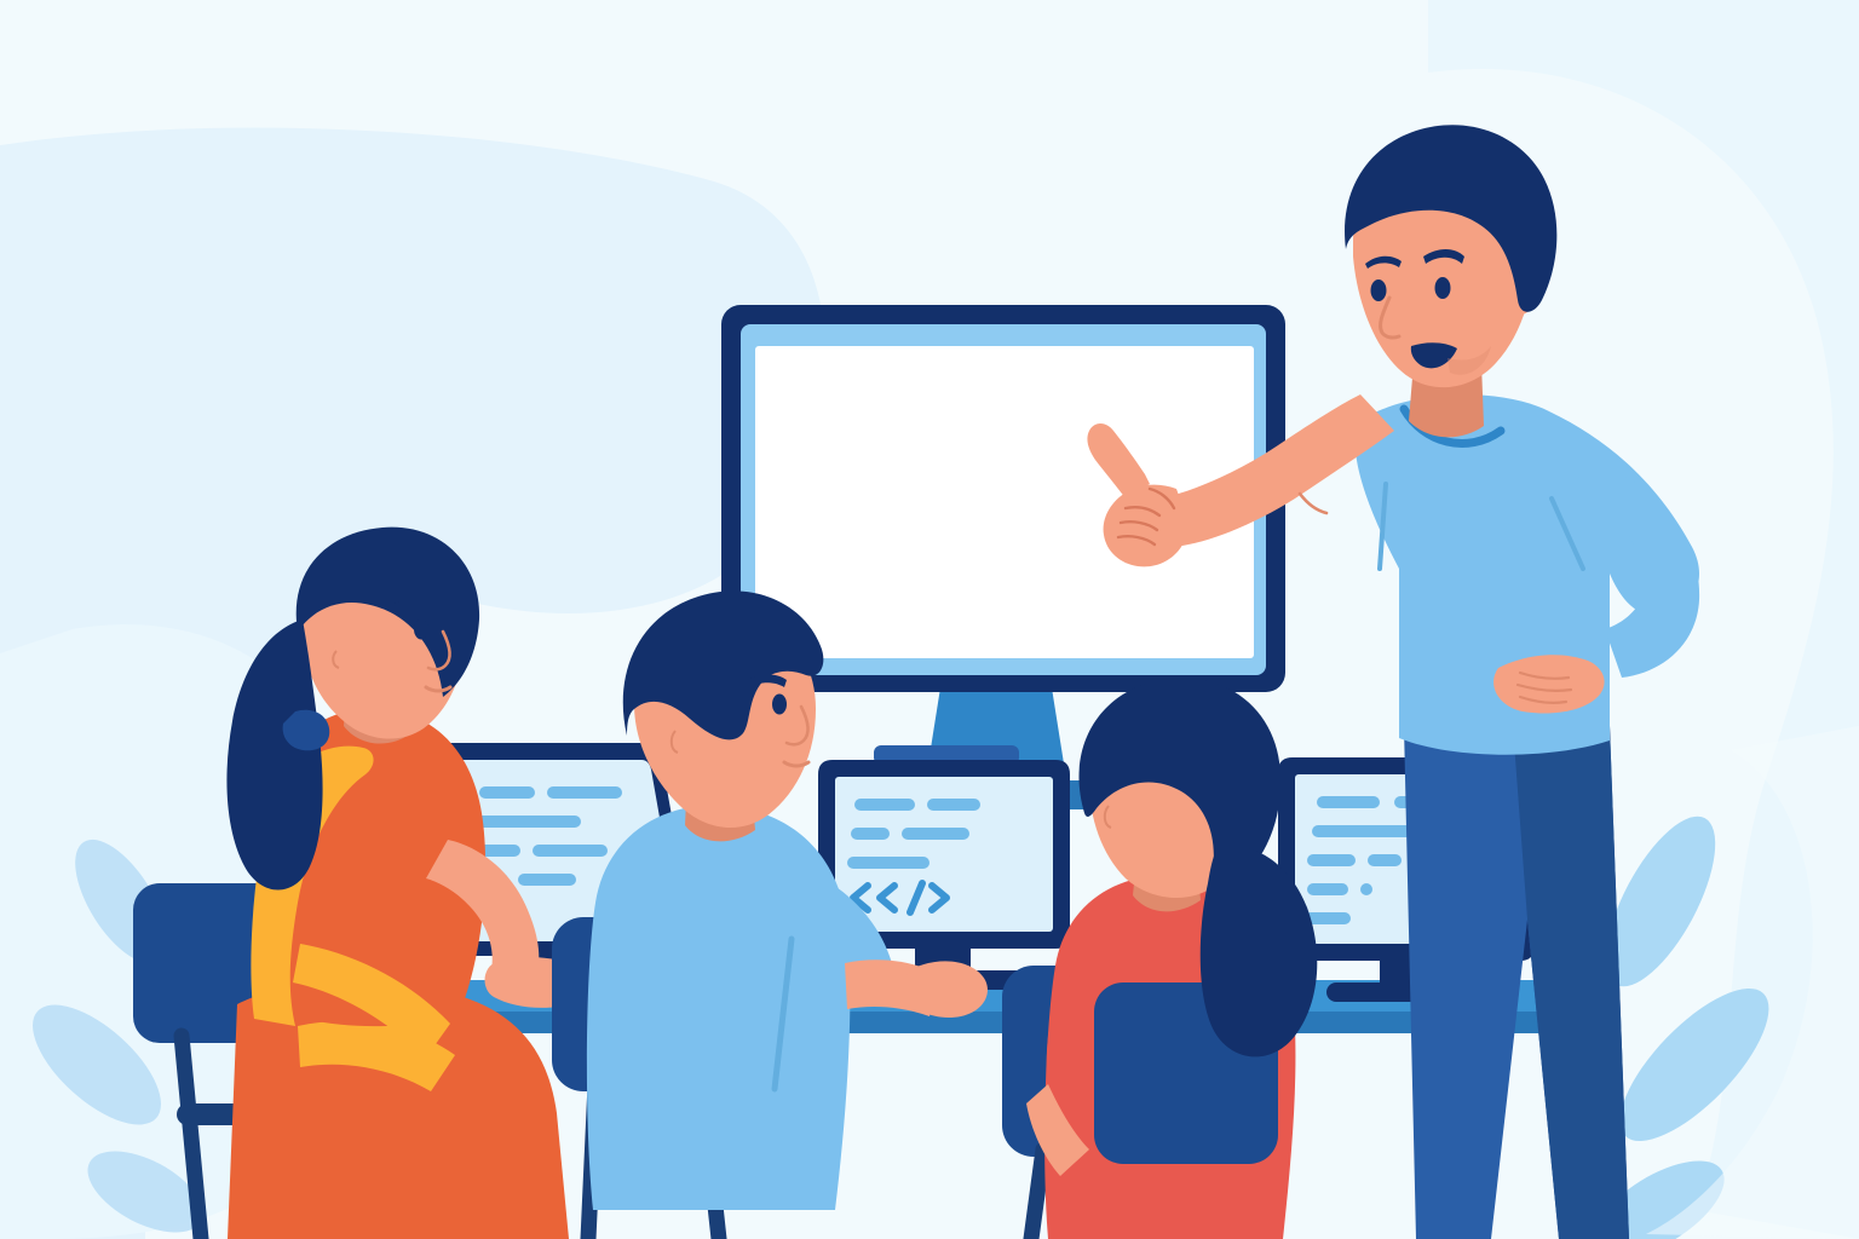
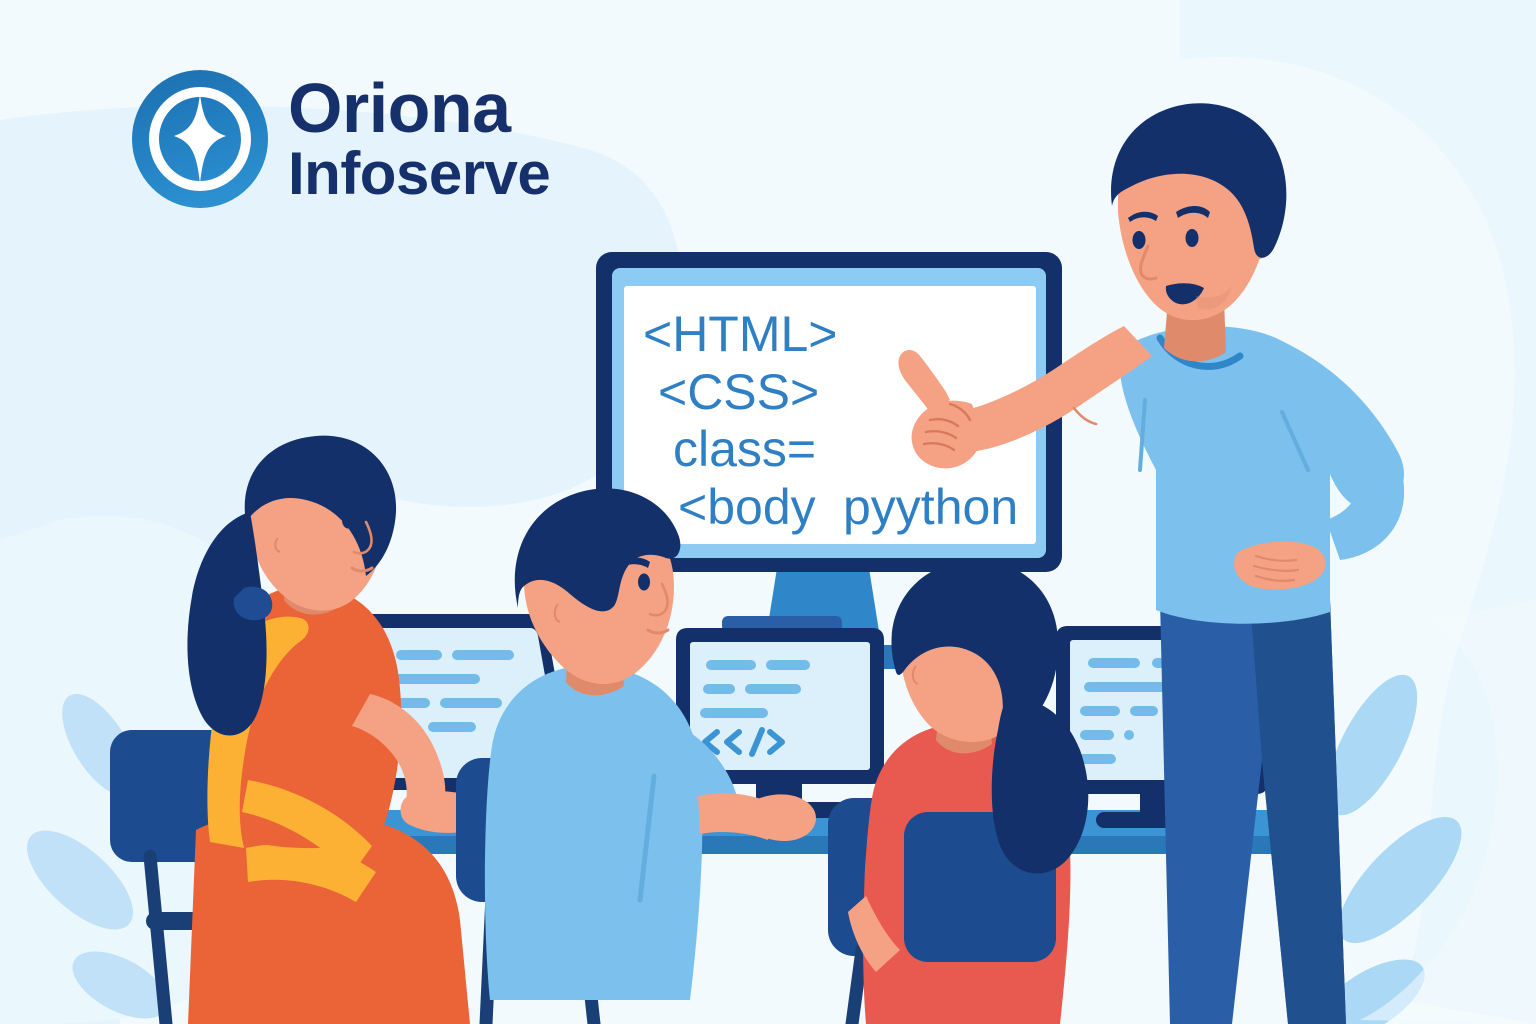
+ <HTML>
+ <CSS>
+ class=
+ <body
+ pyython
+ Oriona
+ Infoserve
